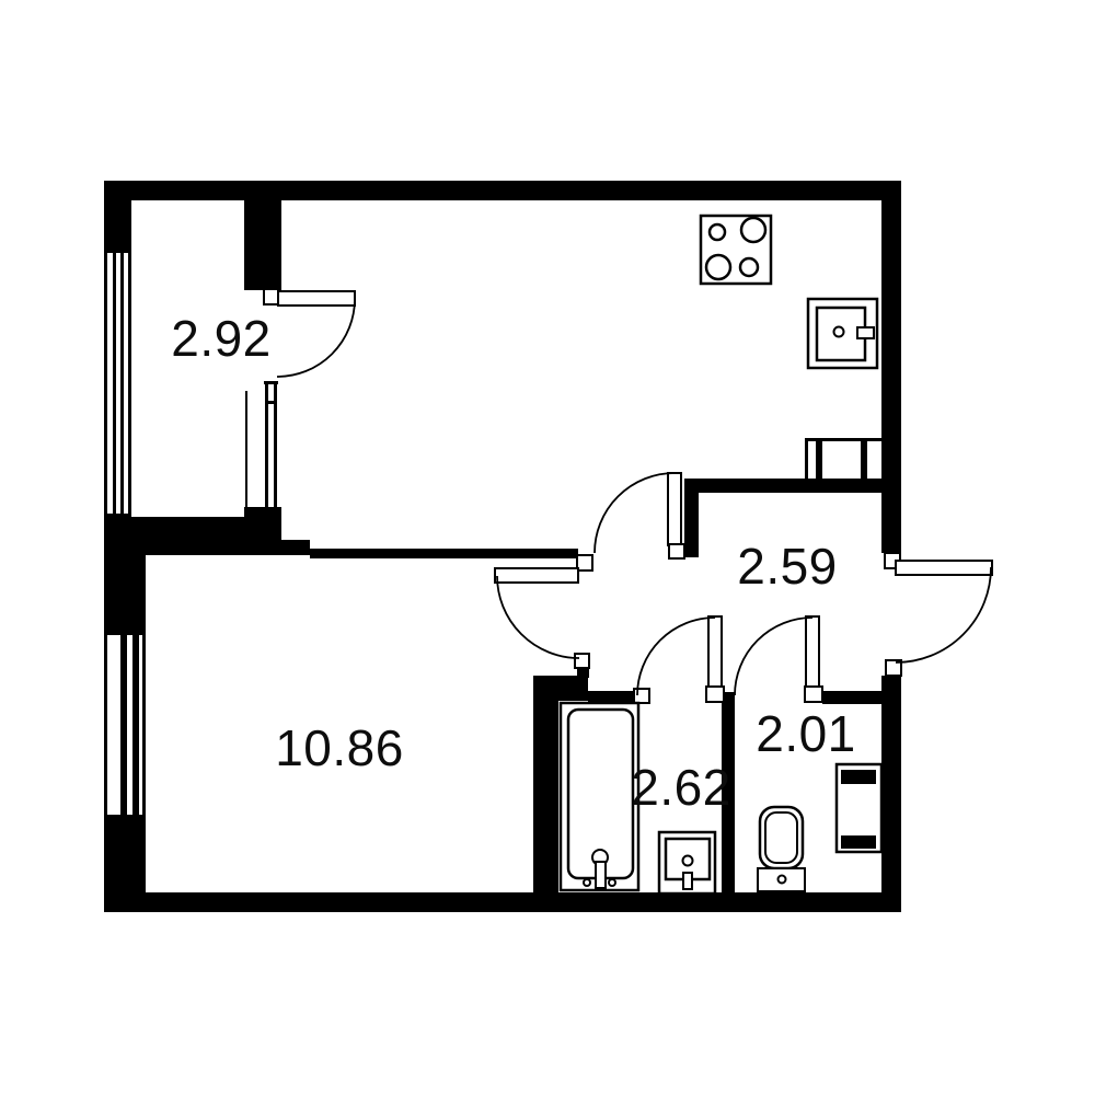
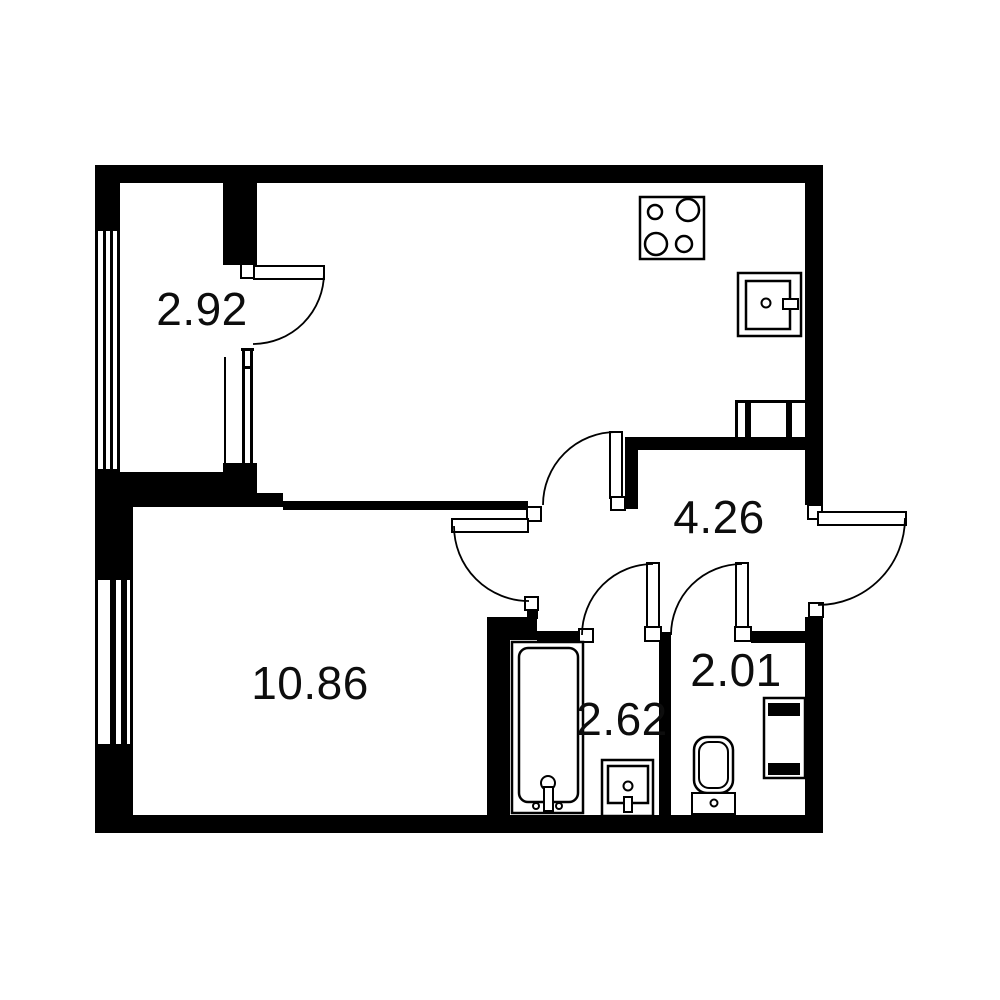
  2.92
- 2.59
+ 4.26
  10.86
  2.62
  2.01
